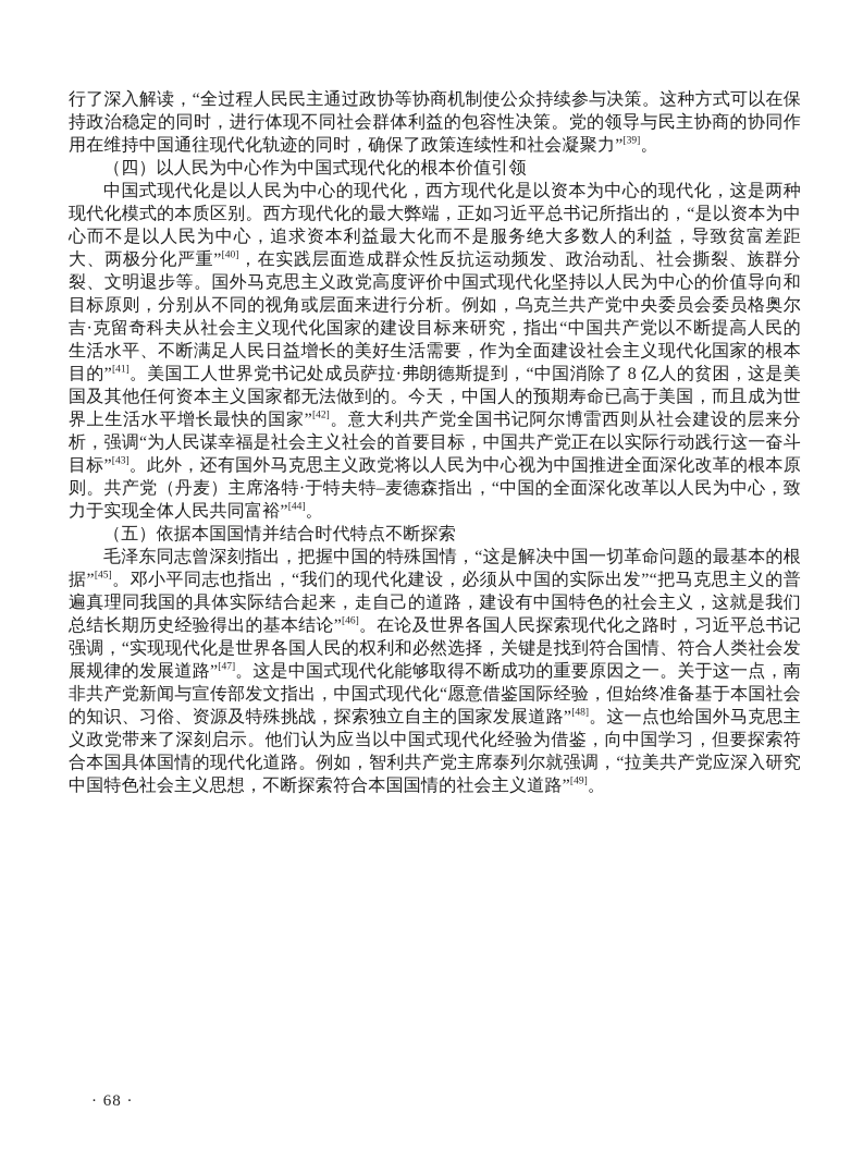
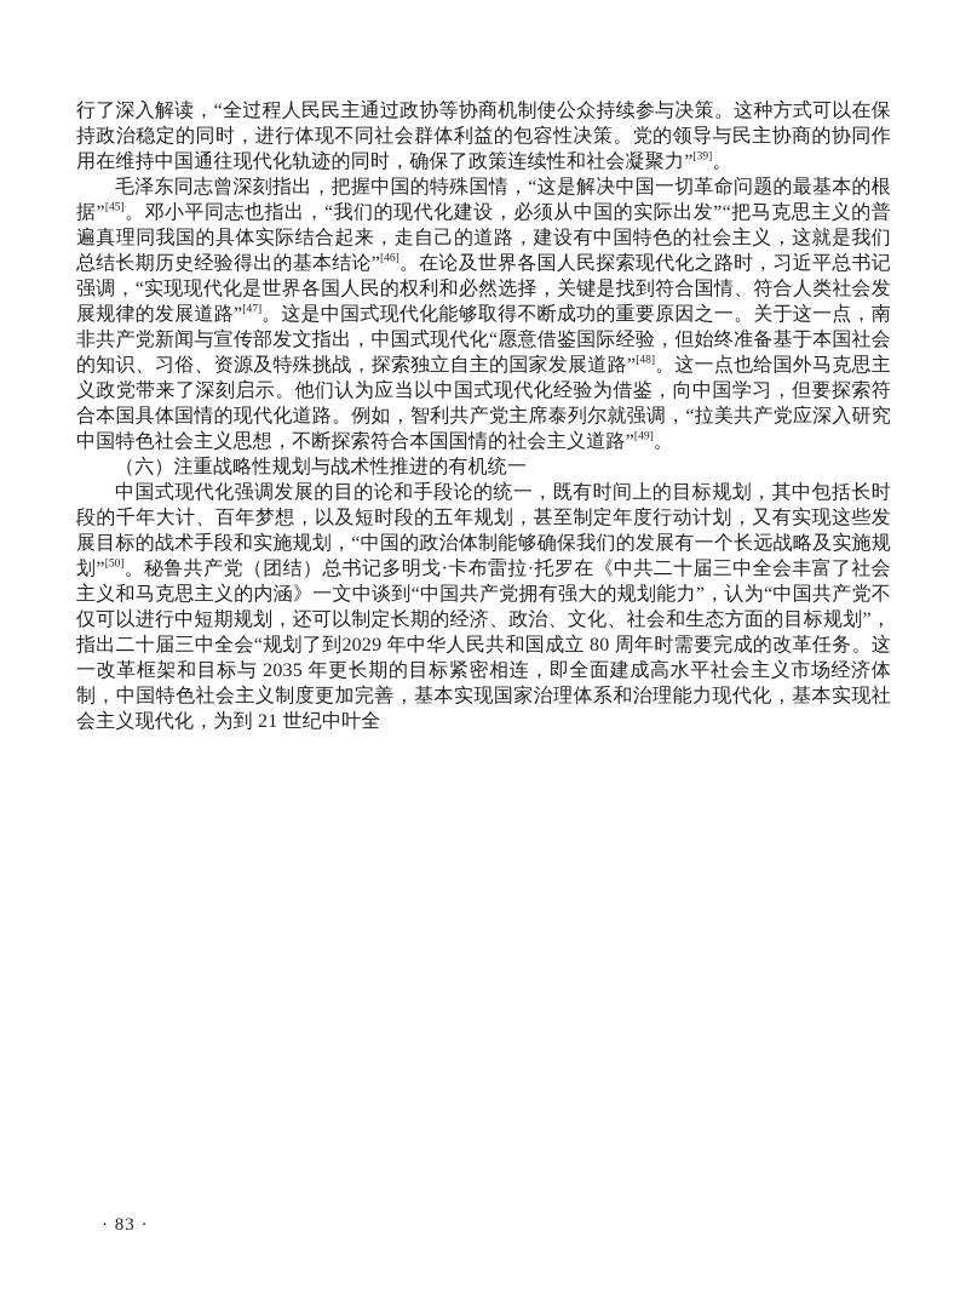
  行了深入解读，“全过程人民民主通过政协等协商机制使公众持续参与决策。这种方式可以在保持政治稳定的同时，进行体现不同社会群体利益的包容性决策。党的领导与民主协商的协同作用在维持中国通往现代化轨迹的同时，确保了政策连续性和社会凝聚力”[39]。
- （四）以人民为中心作为中国式现代化的根本价值引领
- 中国式现代化是以人民为中心的现代化，西方现代化是以资本为中心的现代化，这是两种现代化模式的本质区别。西方现代化的最大弊端，正如习近平总书记所指出的，“是以资本为中心而不是以人民为中心，追求资本利益最大化而不是服务绝大多数人的利益，导致贫富差距大、两极分化严重”[40]，在实践层面造成群众性反抗运动频发、政治动乱、社会撕裂、族群分裂、文明退步等。国外马克思主义政党高度评价中国式现代化坚持以人民为中心的价值导向和目标原则，分别从不同的视角或层面来进行分析。例如，乌克兰共产党中央委员会委员格奥尔吉·克留奇科夫从社会主义现代化国家的建设目标来研究，指出“中国共产党以不断提高人民的生活水平、不断满足人民日益增长的美好生活需要，作为全面建设社会主义现代化国家的根本目的”[41]。美国工人世界党书记处成员萨拉·弗朗德斯提到，“中国消除了 8 亿人的贫困，这是美国及其他任何资本主义国家都无法做到的。今天，中国人的预期寿命已高于美国，而且成为世界上生活水平增长最快的国家”[42]。意大利共产党全国书记阿尔博雷西则从社会建设的层来分析，强调“为人民谋幸福是社会主义社会的首要目标，中国共产党正在以实际行动践行这一奋斗目标”[43]。此外，还有国外马克思主义政党将以人民为中心视为中国推进全面深化改革的根本原则。共产党（丹麦）主席洛特·于特夫特–麦德森指出，“中国的全面深化改革以人民为中心，致力于实现全体人民共同富裕”[44]。
- （五）依据本国国情并结合时代特点不断探索
  毛泽东同志曾深刻指出，把握中国的特殊国情，“这是解决中国一切革命问题的最基本的根据”[45]。邓小平同志也指出，“我们的现代化建设，必须从中国的实际出发”“把马克思主义的普遍真理同我国的具体实际结合起来，走自己的道路，建设有中国特色的社会主义，这就是我们总结长期历史经验得出的基本结论”[46]。在论及世界各国人民探索现代化之路时，习近平总书记强调，“实现现代化是世界各国人民的权利和必然选择，关键是找到符合国情、符合人类社会发展规律的发展道路”[47]。这是中国式现代化能够取得不断成功的重要原因之一。关于这一点，南非共产党新闻与宣传部发文指出，中国式现代化“愿意借鉴国际经验，但始终准备基于本国社会的知识、习俗、资源及特殊挑战，探索独立自主的国家发展道路”[48]。这一点也给国外马克思主义政党带来了深刻启示。他们认为应当以中国式现代化经验为借鉴，向中国学习，但要探索符合本国具体国情的现代化道路。例如，智利共产党主席泰列尔就强调，“拉美共产党应深入研究中国特色社会主义思想，不断探索符合本国国情的社会主义道路”[49]。
+ （六）注重战略性规划与战术性推进的有机统一
+ 中国式现代化强调发展的目的论和手段论的统一，既有时间上的目标规划，其中包括长时段的千年大计、百年梦想，以及短时段的五年规划，甚至制定年度行动计划，又有实现这些发展目标的战术手段和实施规划，“中国的政治体制能够确保我们的发展有一个长远战略及实施规划”[50]。秘鲁共产党（团结）总书记多明戈·卡布雷拉·托罗在《中共二十届三中全会丰富了社会主义和马克思主义的内涵》一文中谈到“中国共产党拥有强大的规划能力”，认为“中国共产党不仅可以进行中短期规划，还可以制定长期的经济、政治、文化、社会和生态方面的目标规划”，指出二十届三中全会“规划了到2029 年中华人民共和国成立 80 周年时需要完成的改革任务。这一改革框架和目标与 2035 年更长期的目标紧密相连，即全面建成高水平社会主义市场经济体制，中国特色社会主义制度更加完善，基本实现国家治理体系和治理能力现代化，基本实现社会主义现代化，为到 21 世纪中叶全
- · 68 ·
+ · 83 ·
